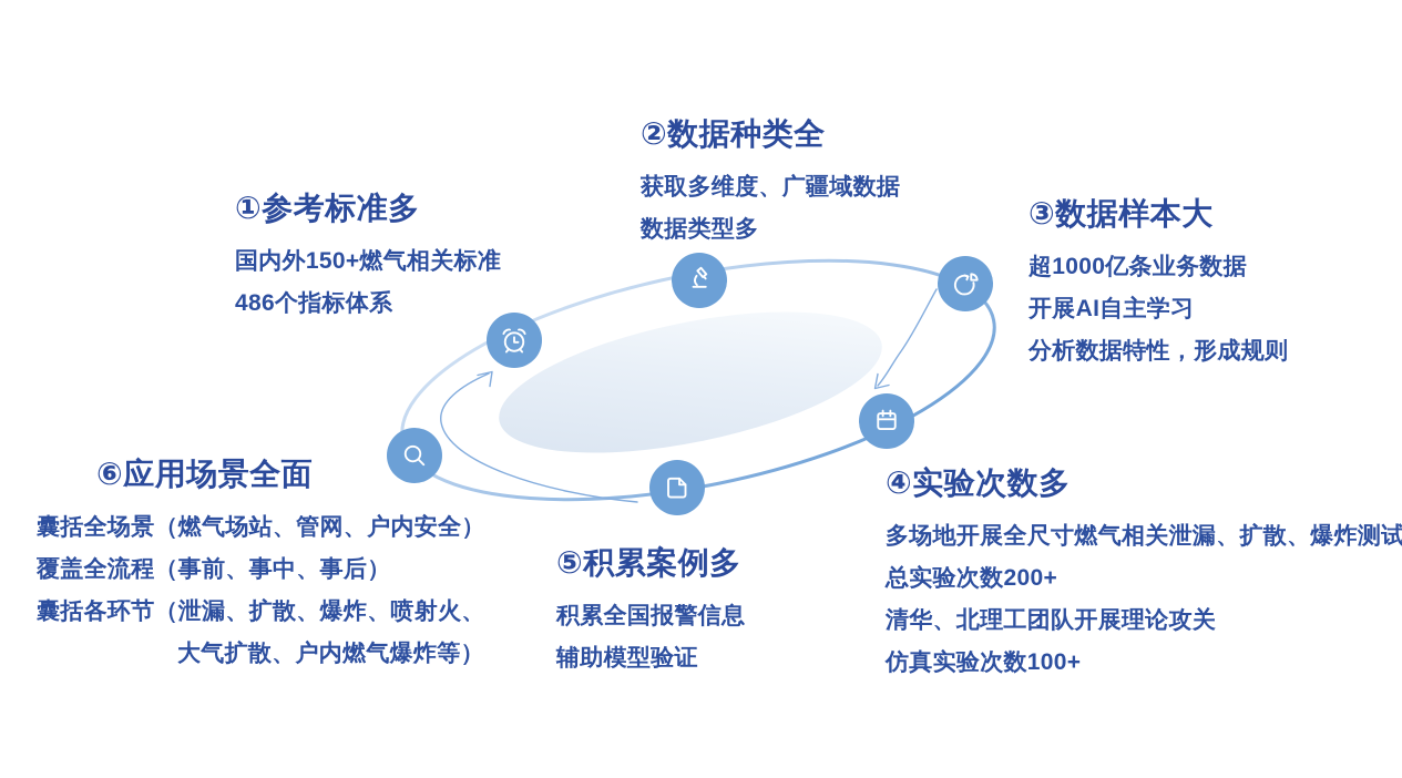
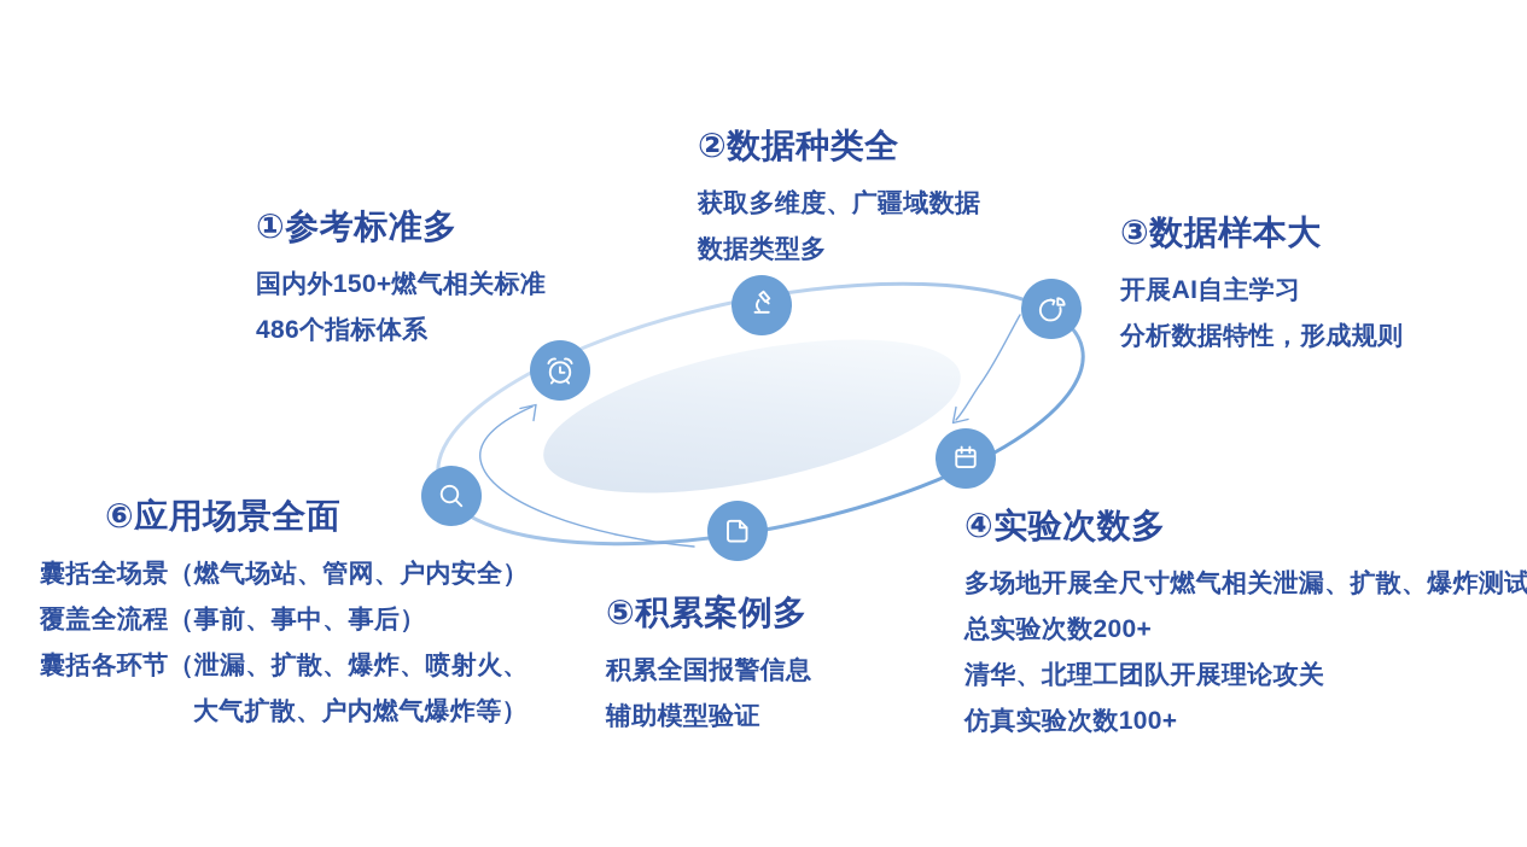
  ①参考标准多
  国内外150+燃气相关标准
  486个指标体系
  ②数据种类全
  获取多维度、广疆域数据
  数据类型多
  ③数据样本大
- 超1000亿条业务数据
  开展AI自主学习
  分析数据特性，形成规则
  ④实验次数多
  多场地开展全尺寸燃气相关泄漏、扩散、爆炸测试
  总实验次数200+
  清华、北理工团队开展理论攻关
  仿真实验次数100+
  ⑤积累案例多
  积累全国报警信息
  辅助模型验证
  ⑥应用场景全面
  囊括全场景（燃气场站、管网、户内安全）
  覆盖全流程（事前、事中、事后）
  囊括各环节（泄漏、扩散、爆炸、喷射火、
  大气扩散、户内燃气爆炸等）
